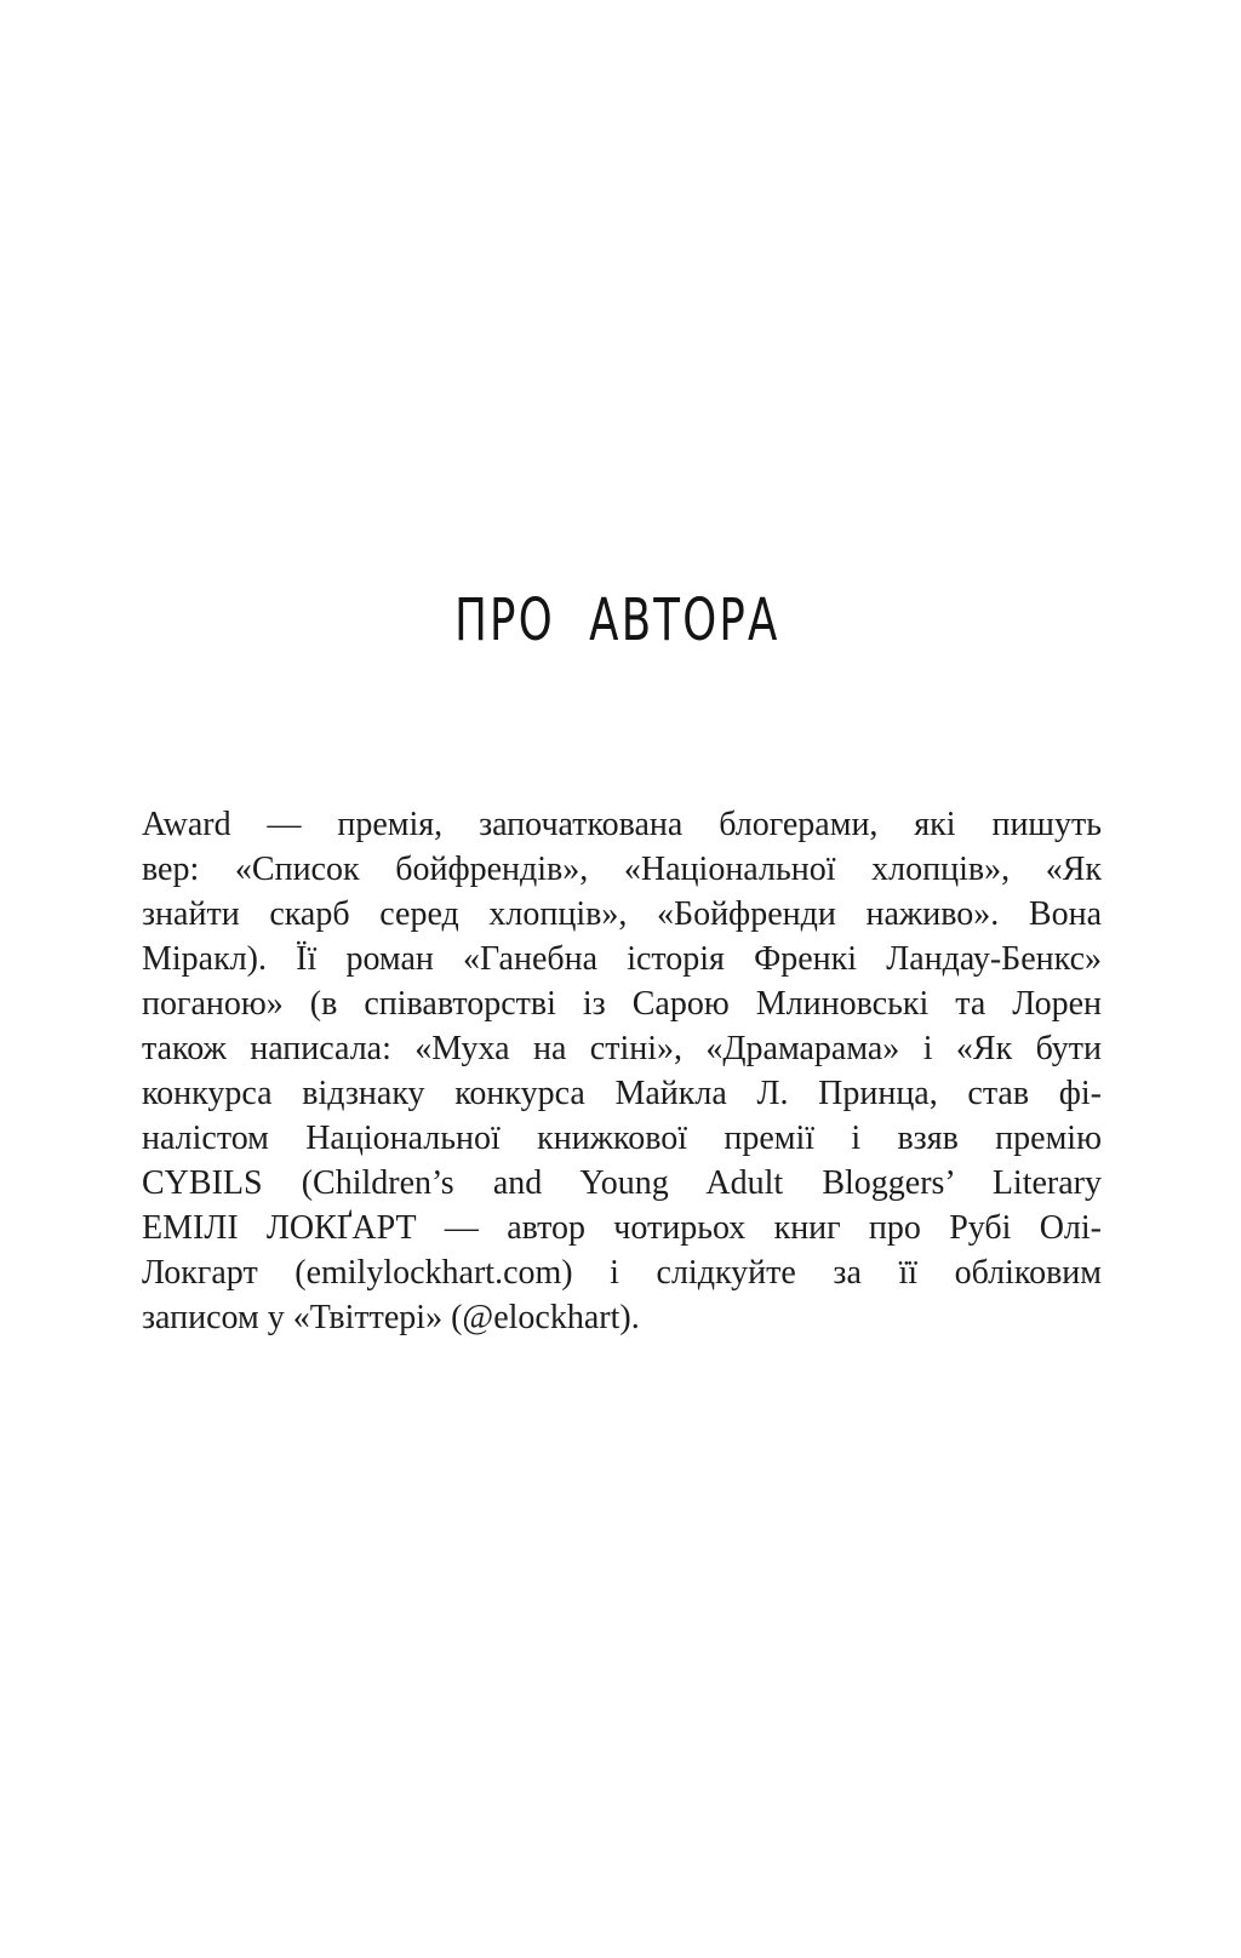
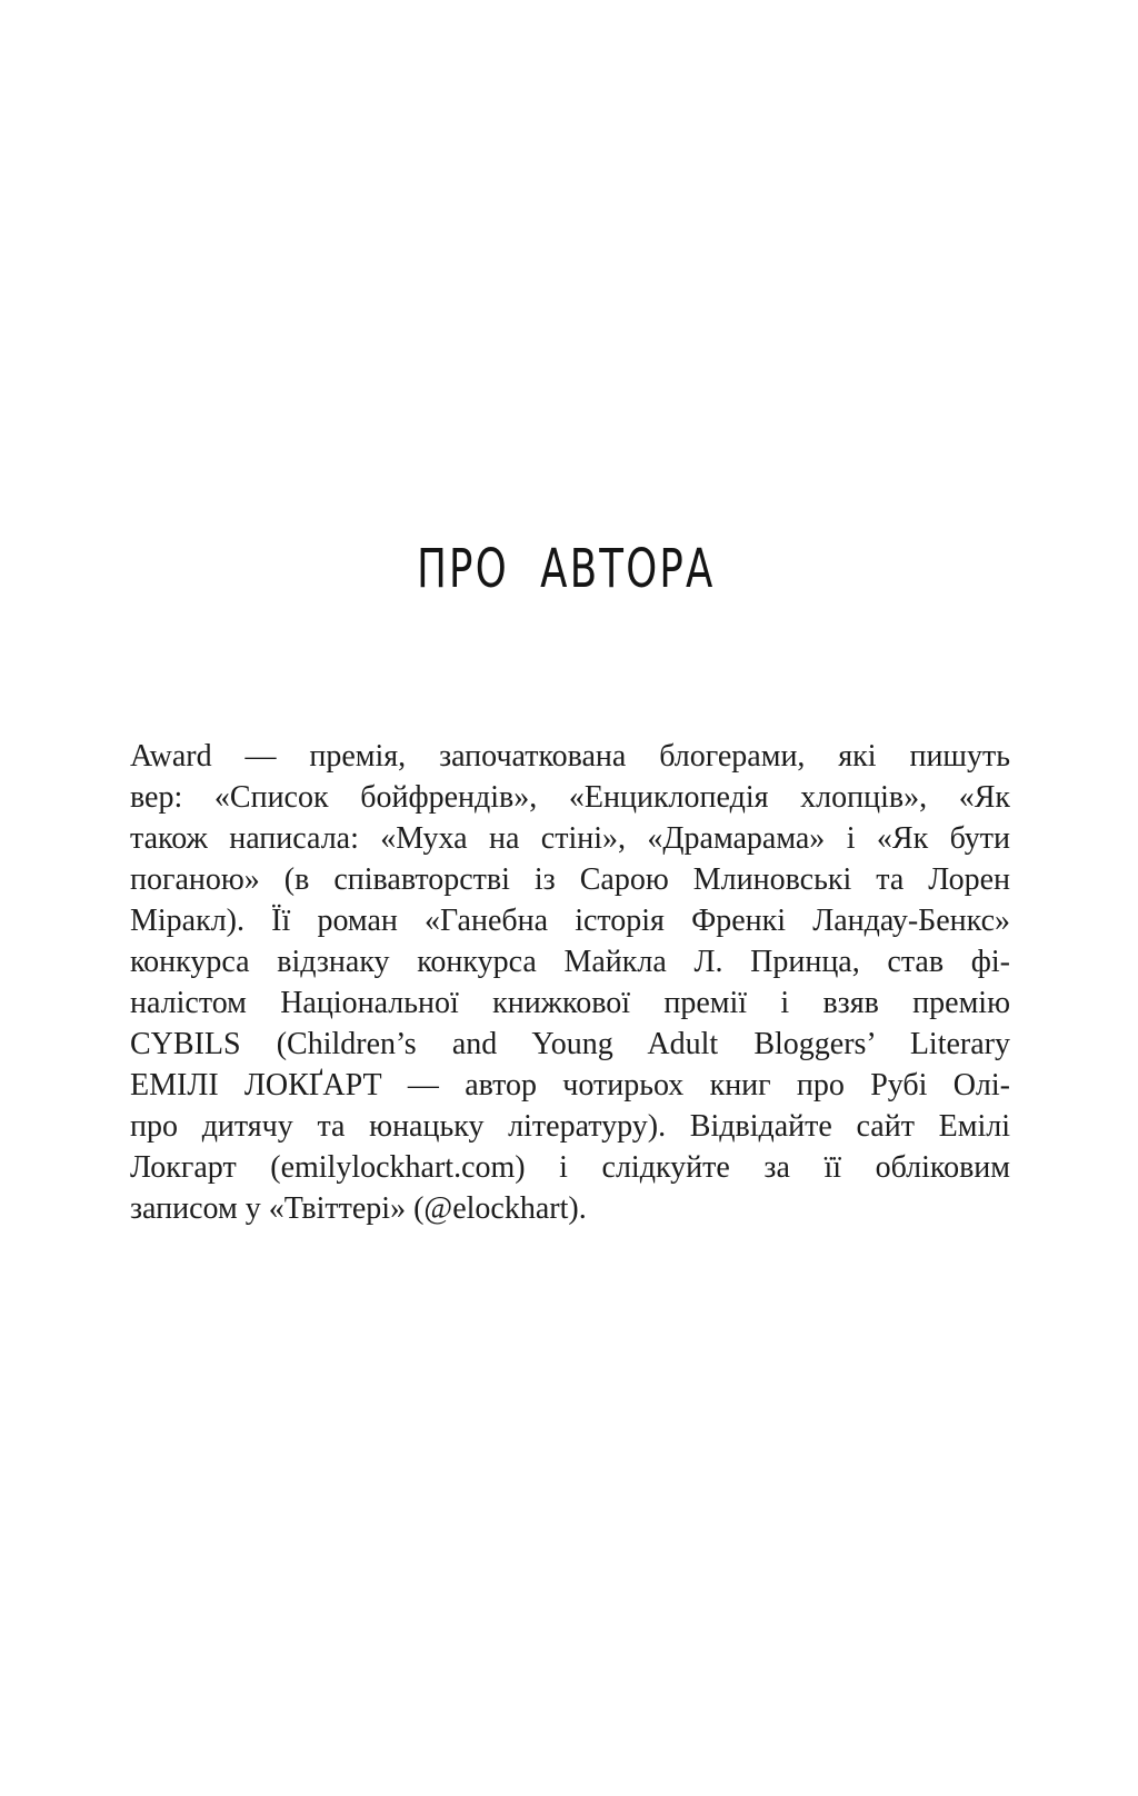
  ПРО АВТОРА
  Award — премія, започаткована блогерами, які пишуть
- вер: «Список бойфрендів», «Національної хлопців», «Як
+ вер: «Список бойфрендів», «Енциклопедія хлопців», «Як
- знайти скарб серед хлопців», «Бойфренди наживо». Вона
- Міракл). Її роман «Ганебна історія Френкі Ландау-Бенкс»
+ також написала: «Муха на стіні», «Драмарама» і «Як бути
  поганою» (в співавторстві із Сарою Млиновські та Лорен
- також написала: «Муха на стіні», «Драмарама» і «Як бути
+ Міракл). Її роман «Ганебна історія Френкі Ландау-Бенкс»
  конкурса відзнаку конкурса Майкла Л. Принца, став фі-
  налістом Національної книжкової премії і взяв премію
  CYBILS (Children’s and Young Adult Bloggers’ Literary
  ЕМІЛІ ЛОКҐАРТ — автор чотирьох книг про Рубі Олі-
+ про дитячу та юнацьку літературу). Відвідайте сайт Емілі
  Локгарт (emilylockhart.com) і слідкуйте за її обліковим
  записом у «Твіттері» (@elockhart).
